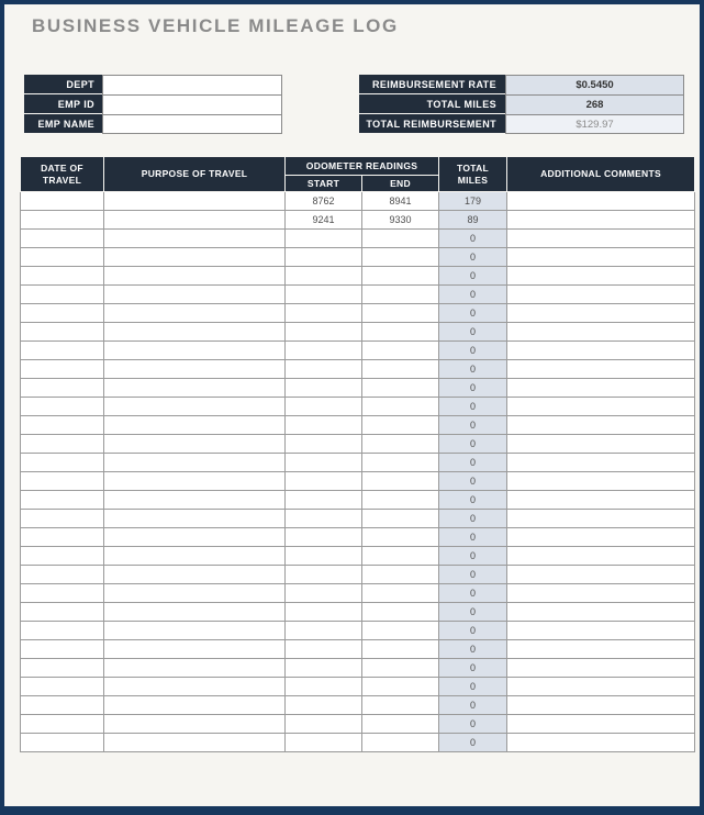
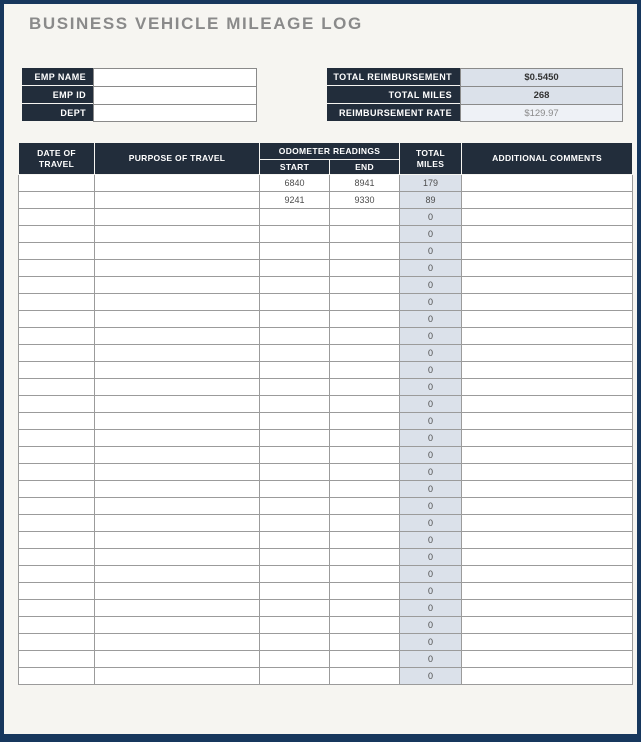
  BUSINESS VEHICLE MILEAGE LOG
- DEPT
+ EMP NAME
  EMP ID
- EMP NAME
+ DEPT
- REIMBURSEMENT RATE
+ TOTAL REIMBURSEMENT
  $0.5450
  TOTAL MILES
  268
- TOTAL REIMBURSEMENT
+ REIMBURSEMENT RATE
  $129.97
  DATE OF TRAVEL	PURPOSE OF TRAVEL	ODOMETER READINGS	TOTAL MILES	ADDITIONAL COMMENTS
  START	END
- 		8762	8941	179
+ 		6840	8941	179
  		9241	9330	89
  				0
  				0
  				0
  				0
  				0
  				0
  				0
  				0
  				0
  				0
  				0
  				0
  				0
  				0
  				0
  				0
  				0
  				0
  				0
  				0
  				0
  				0
  				0
  				0
  				0
  				0
  				0
  				0
